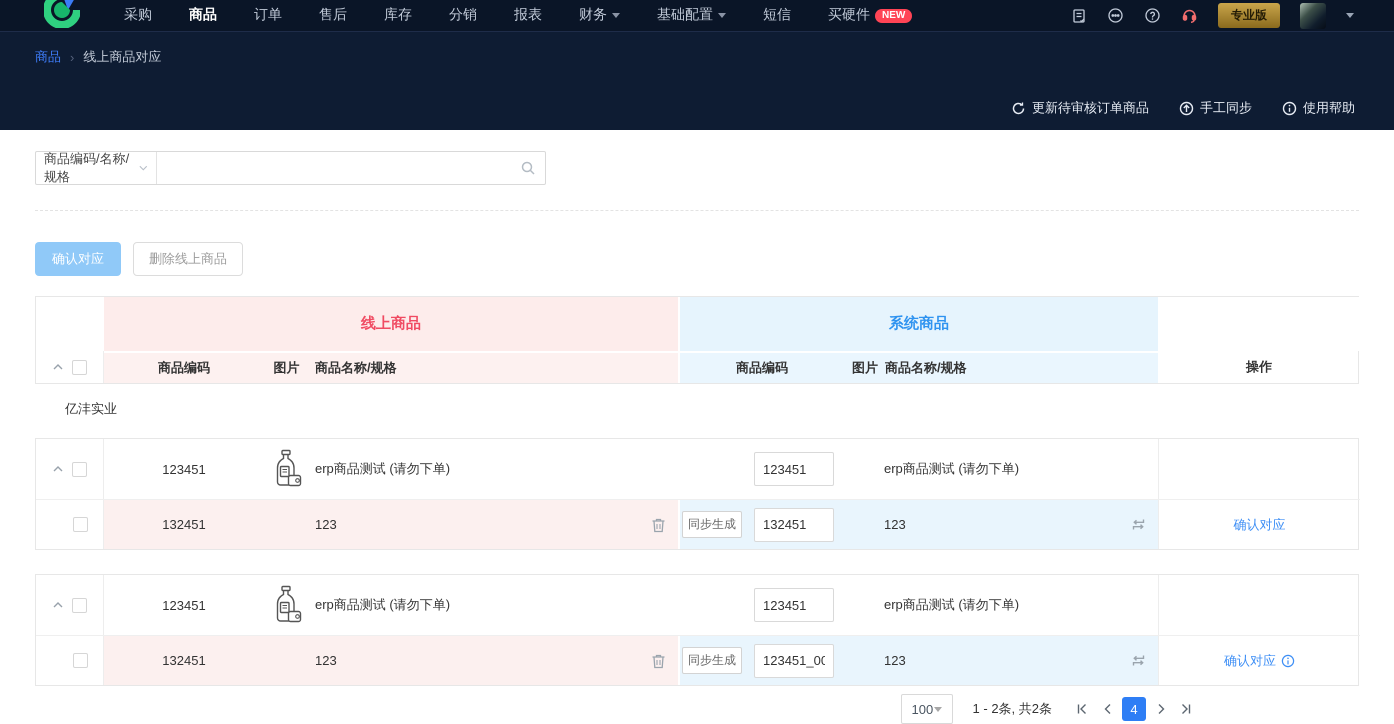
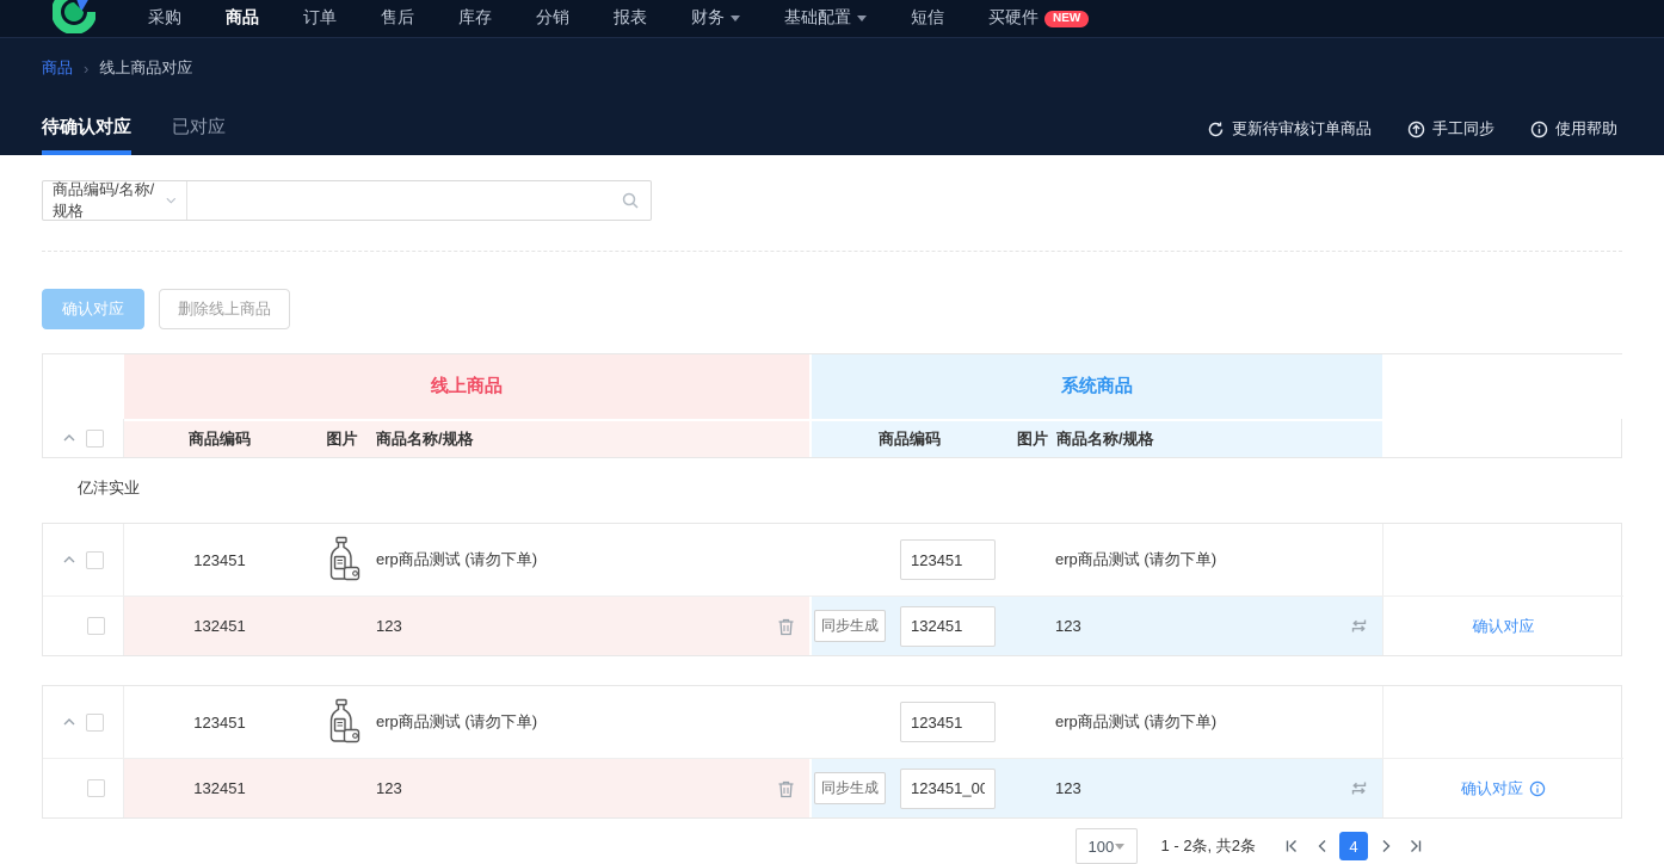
  采购
  商品
  订单
  售后
  库存
  分销
  报表
  财务
  基础配置
  短信
  买硬件
  NEW
- 专业版
  商品
  ›
  线上商品对应
+ 待确认对应
+ 已对应
  更新待审核订单商品
  手工同步
  使用帮助
  商品编码/名称/规格
  确认对应
  删除线上商品
  线上商品
  系统商品
  商品编码
  图片
  商品名称/规格
  商品编码
  图片
  商品名称/规格
- 操作
  亿沣实业
  123451
  erp商品测试 (请勿下单)
  123451
  erp商品测试 (请勿下单)
  132451
  123
  同步生成
  132451
  123
  确认对应
  123451
  erp商品测试 (请勿下单)
  123451
  erp商品测试 (请勿下单)
  132451
  123
  同步生成
  123451_00
  123
  确认对应
  100
  1 - 2条, 共2条
  4
